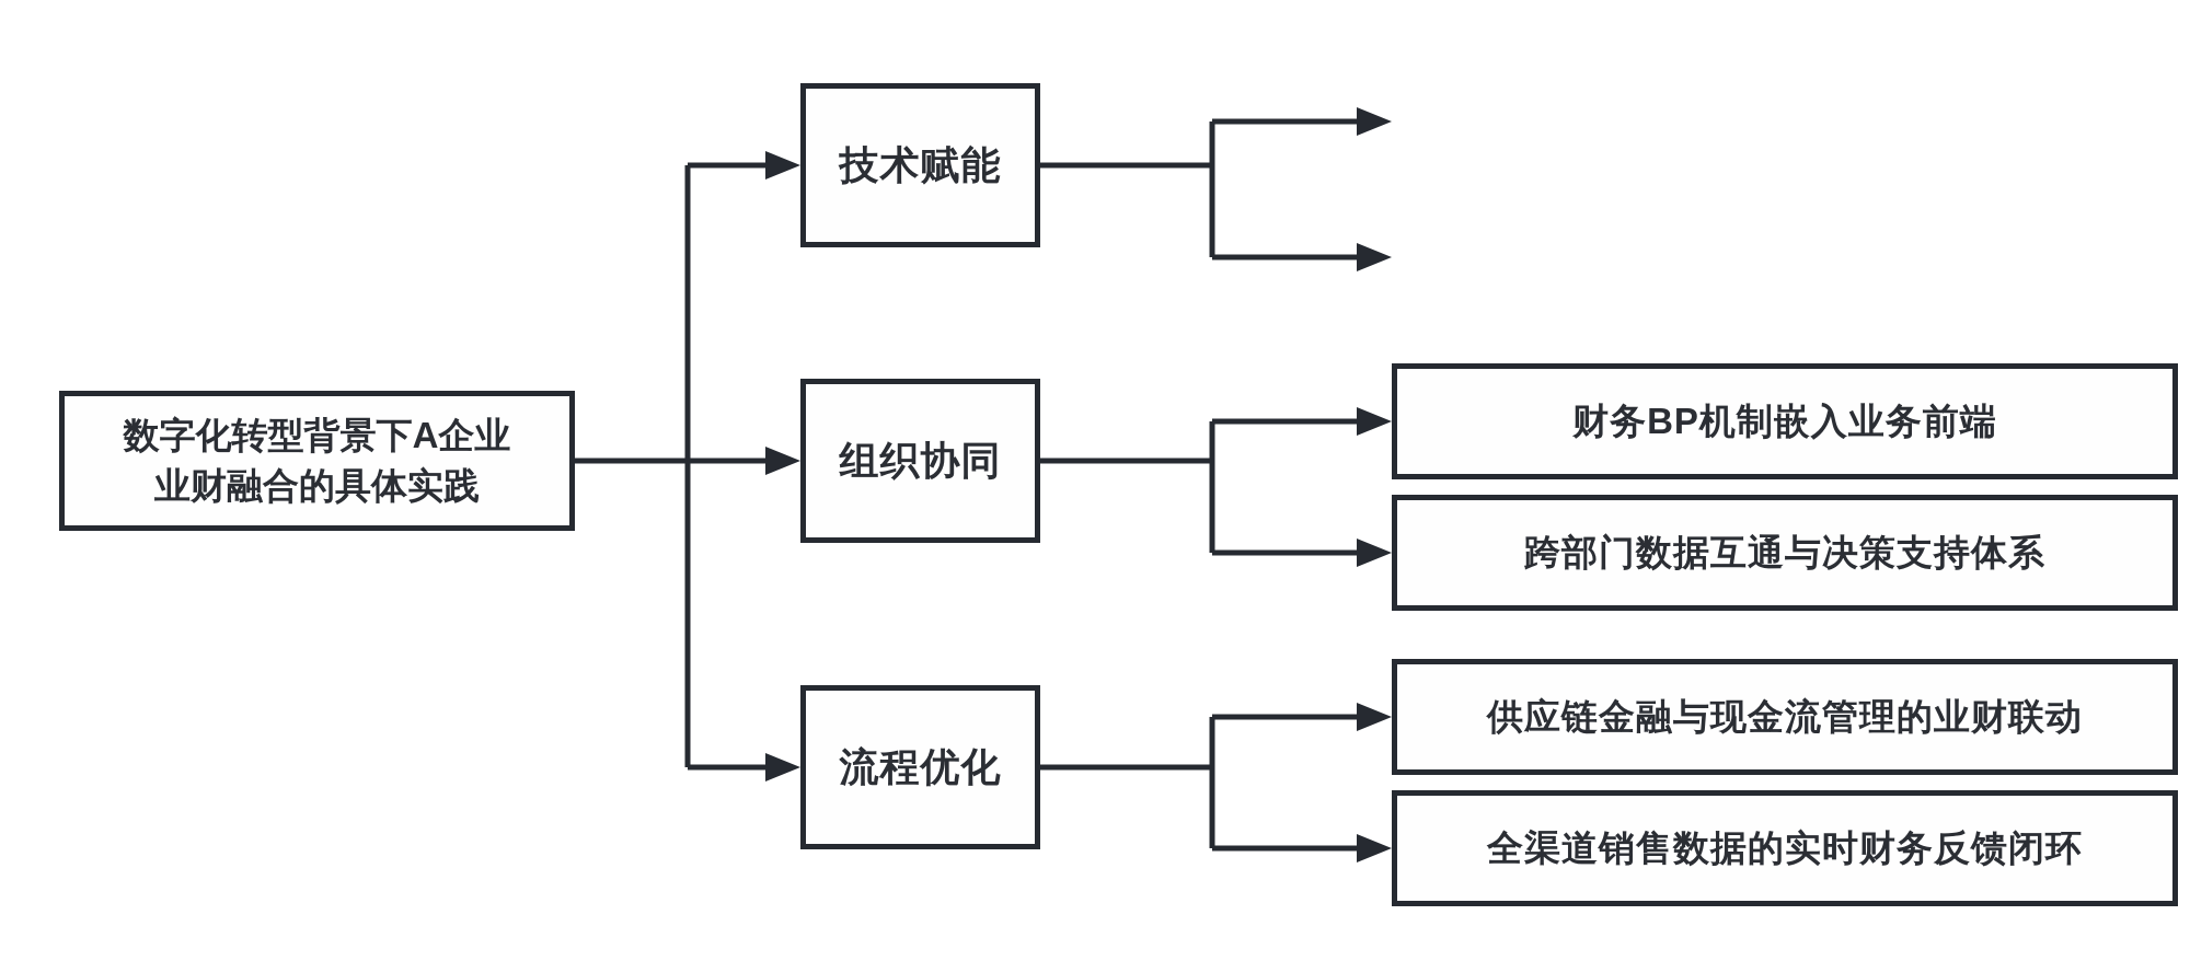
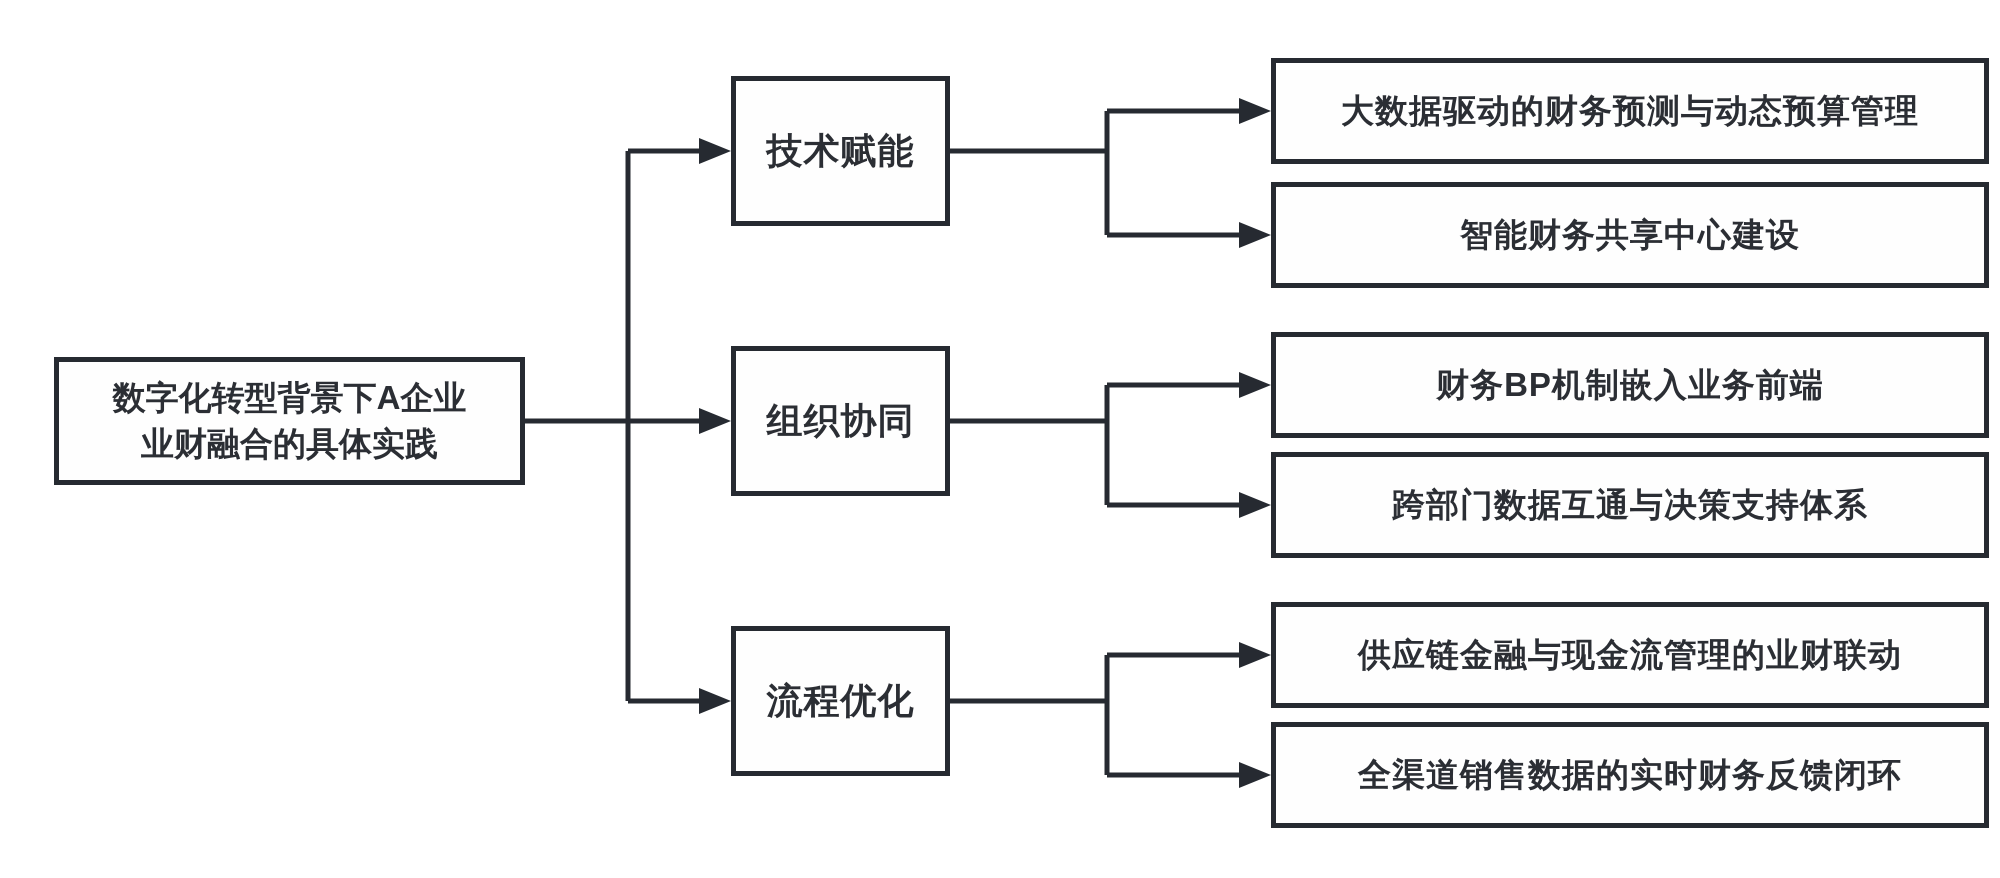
  数字化转型背景下A企业
  业财融合的具体实践
  技术赋能
  组织协同
  流程优化
+ 大数据驱动的财务预测与动态预算管理
+ 智能财务共享中心建设
  财务BP机制嵌入业务前端
  跨部门数据互通与决策支持体系
  供应链金融与现金流管理的业财联动
  全渠道销售数据的实时财务反馈闭环
